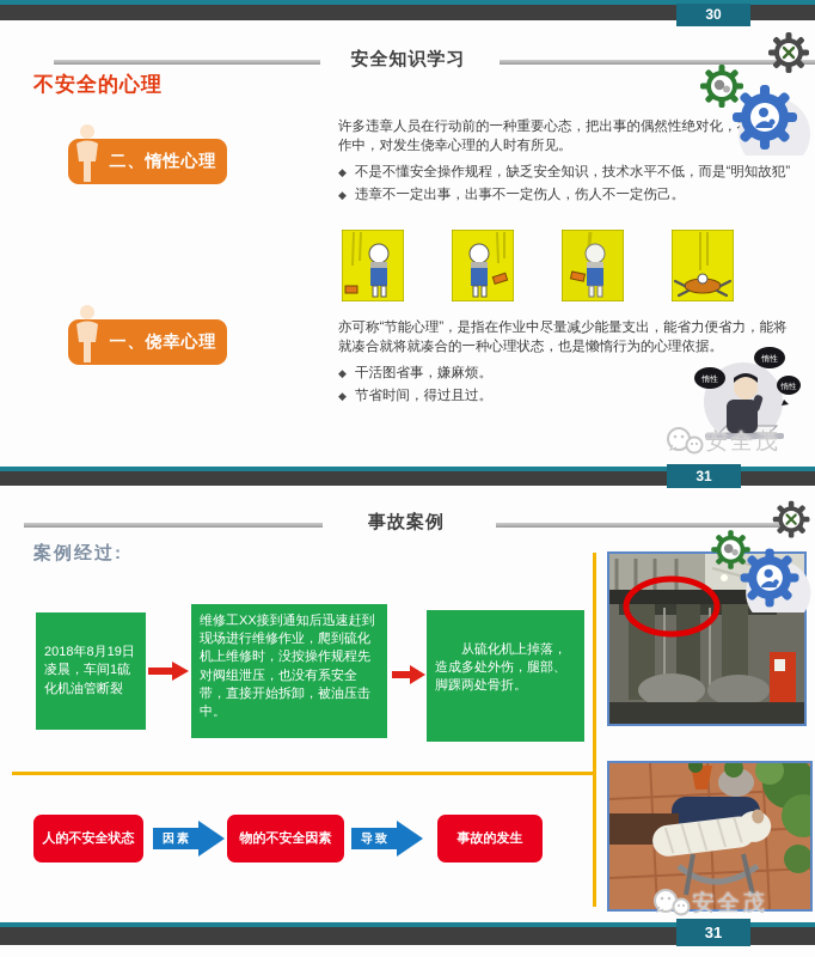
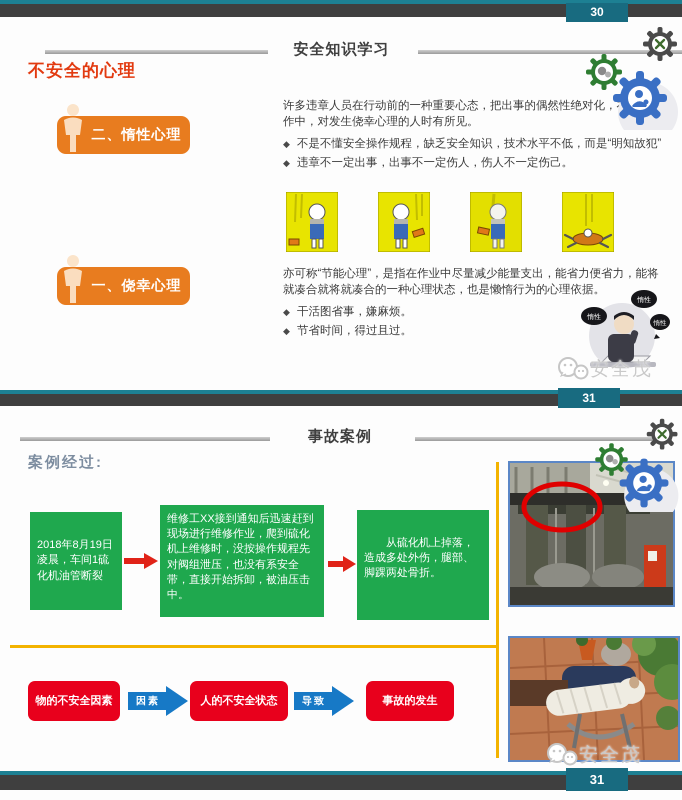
  30
  安全知识学习
  不安全的心理
  二、惰性心理
  许多违章人员在行动前的一种重要心态，把出事的偶然性绝对化，作中，对发生侥幸心理的人时有所见。
  ◆
  不是不懂安全操作规程，缺乏安全知识，技术水平不低，而是“明知故犯”
  ◆
  违章不一定出事，出事不一定伤人，伤人不一定伤己。
  一、侥幸心理
  亦可称“节能心理”，是指在作业中尽量减少能量支出，能省力便省力，能将就凑合就将就凑合的一种心理状态，也是懒惰行为的心理依据。
  ◆
  干活图省事，嫌麻烦。
  ◆
  节省时间，得过且过。
  安全茂
  31
  事故案例
  案例经过:
  2018年8月19日凌晨，车间1硫化机油管断裂
  维修工XX接到通知后迅速赶到现场进行维修作业，爬到硫化机上维修时，没按操作规程先对阀组泄压，也没有系安全带，直接开始拆卸，被油压击中。
  从硫化机上掉落，造成多处外伤，腿部、脚踝两处骨折。
- 人的不安全状态
+ 物的不安全因素
  因素
- 物的不安全因素
+ 人的不安全状态
  导致
  事故的发生
  安全茂
  31
